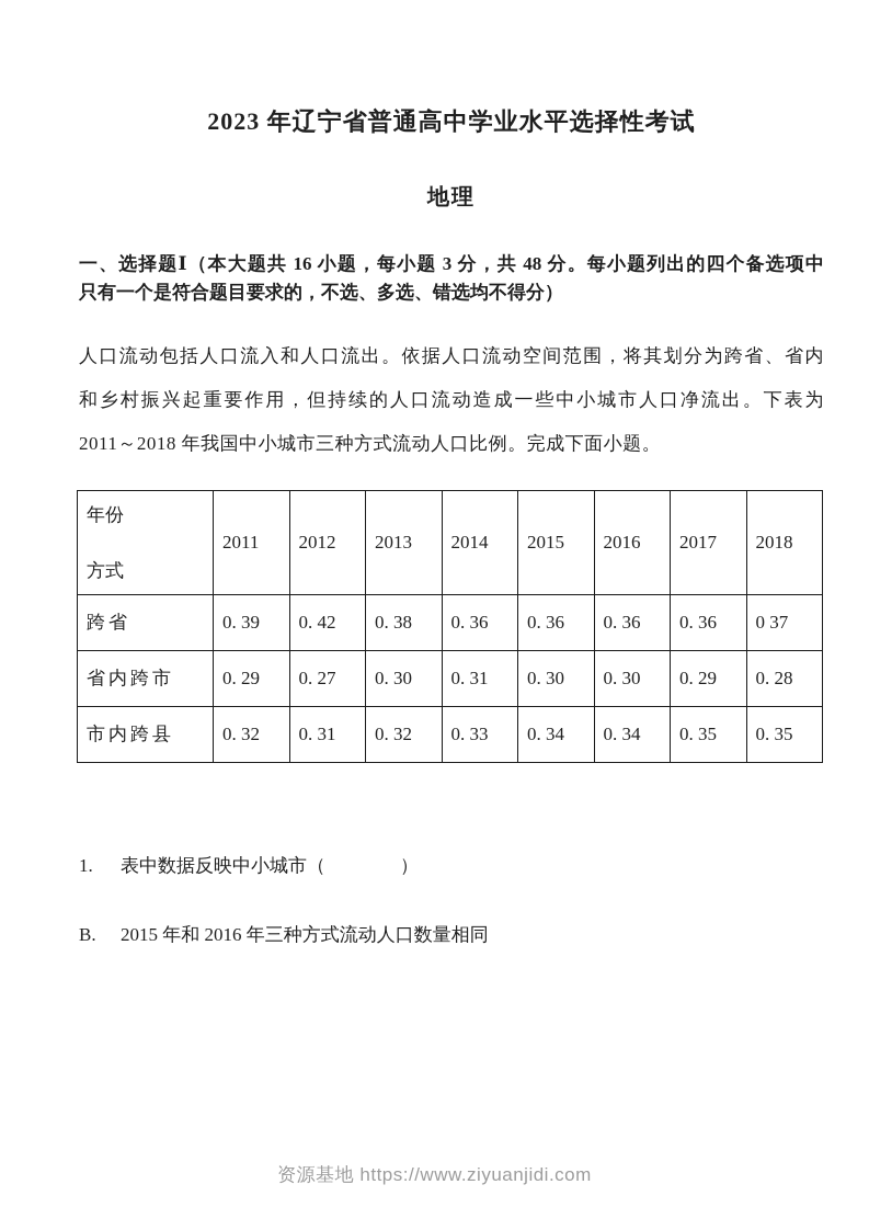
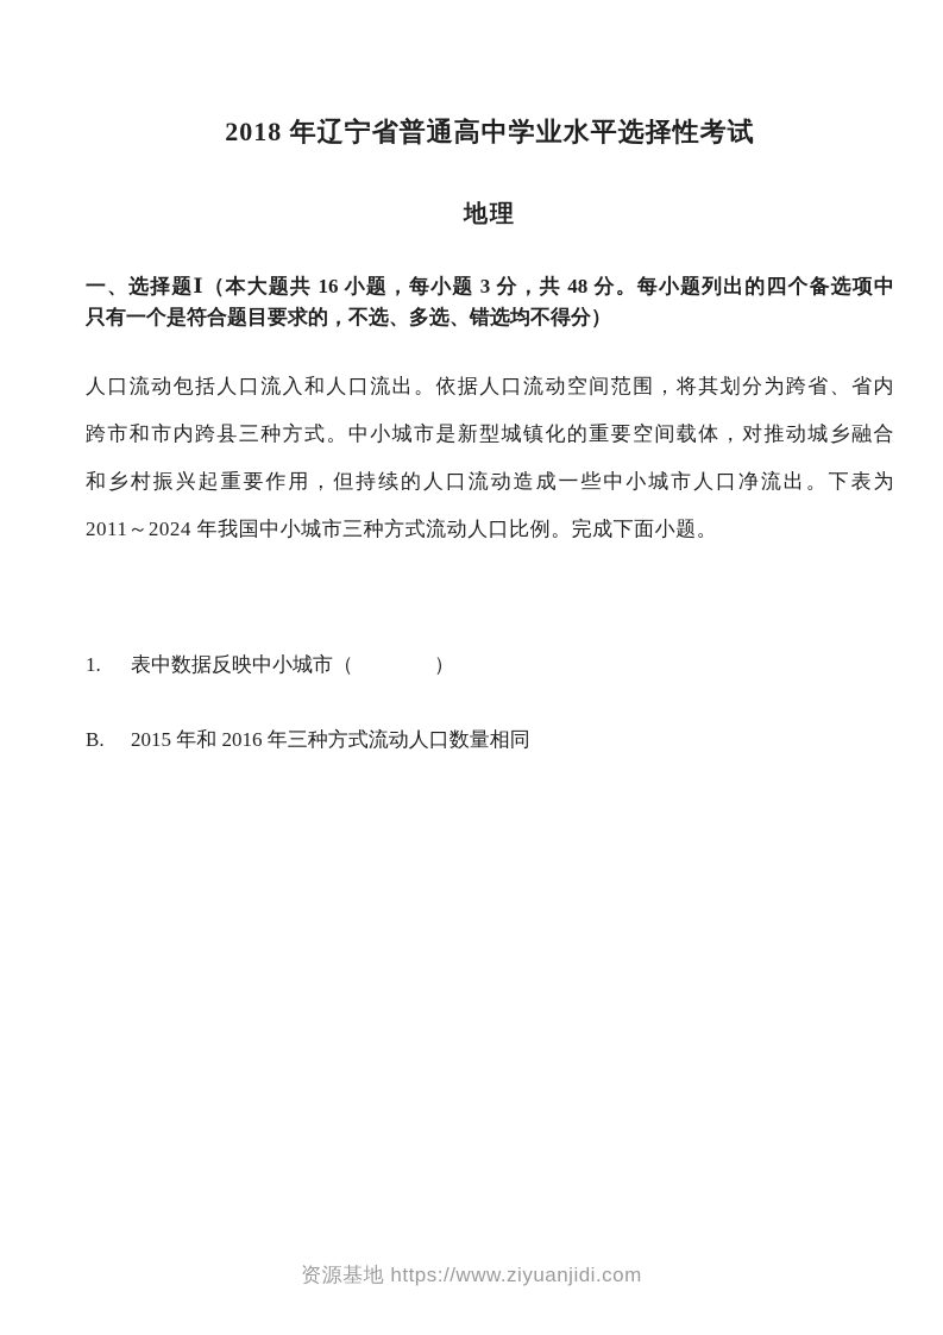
- 2023 年辽宁省普通高中学业水平选择性考试
+ 2018 年辽宁省普通高中学业水平选择性考试
  地理
  一、选择题Ⅰ（本大题共 16 小题，每小题 3 分，共 48 分。每小题列出的四个备选项中
  只有一个是符合题目要求的，不选、多选、错选均不得分）
  人口流动包括人口流入和人口流出。依据人口流动空间范围，将其划分为跨省、省内
+ 跨市和市内跨县三种方式。中小城市是新型城镇化的重要空间载体，对推动城乡融合
  和乡村振兴起重要作用，但持续的人口流动造成一些中小城市人口净流出。下表为
- 2011～2018 年我国中小城市三种方式流动人口比例。完成下面小题。
+ 2011～2024 年我国中小城市三种方式流动人口比例。完成下面小题。
- 年份 方式	2011	2012	2013	2014	2015	2016	2017	2018
- 跨省	0. 39	0. 42	0. 38	0. 36	0. 36	0. 36	0. 36	0 37
- 省内跨市	0. 29	0. 27	0. 30	0. 31	0. 30	0. 30	0. 29	0. 28
- 市内跨县	0. 32	0. 31	0. 32	0. 33	0. 34	0. 34	0. 35	0. 35
  1.
  表中数据反映中小城市（ ）
  B.
  2015 年和 2016 年三种方式流动人口数量相同
  资源基地 https://www.ziyuanjidi.com
